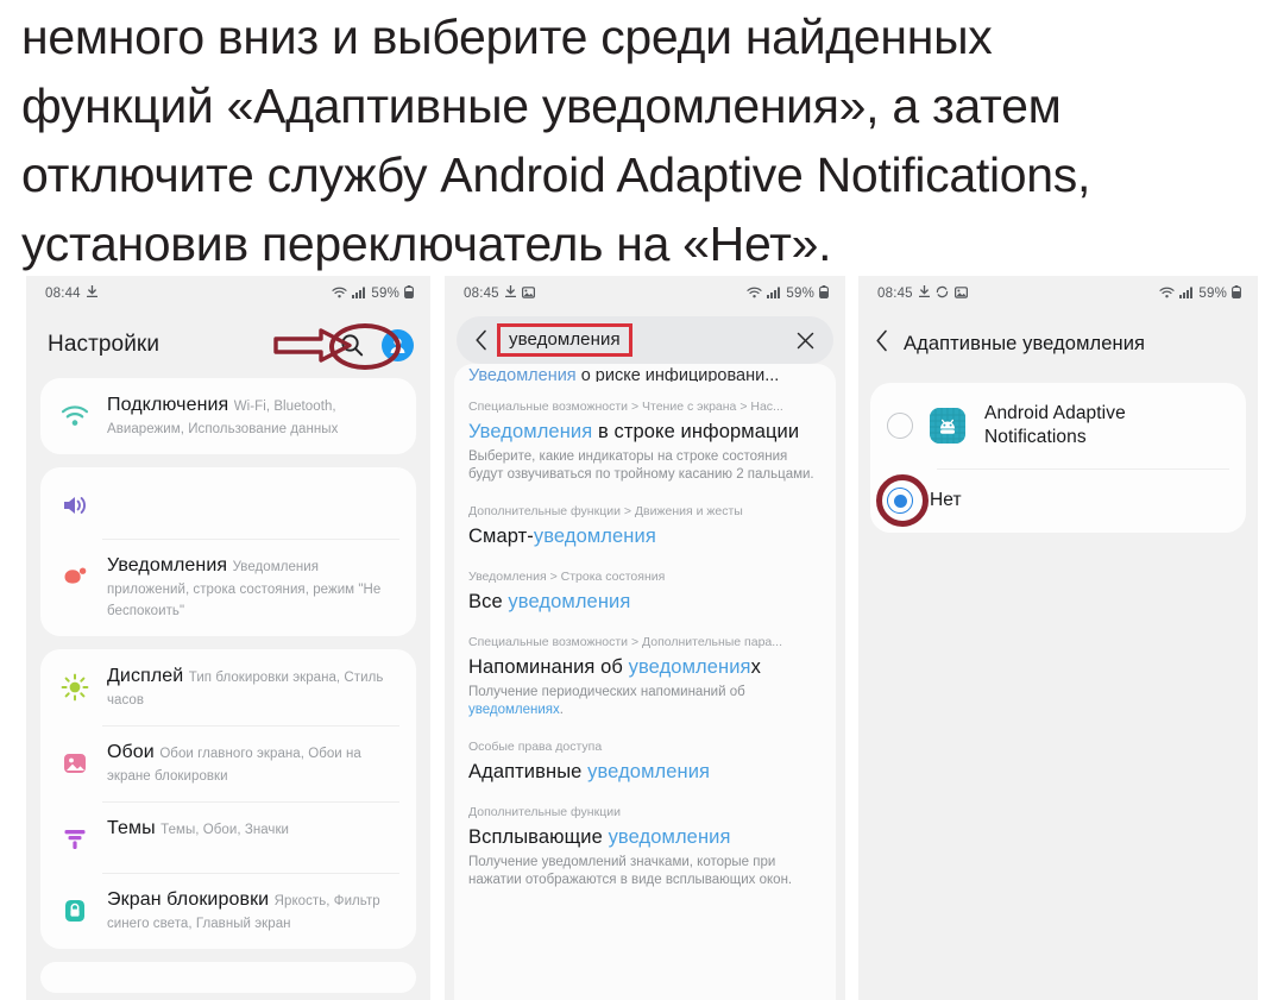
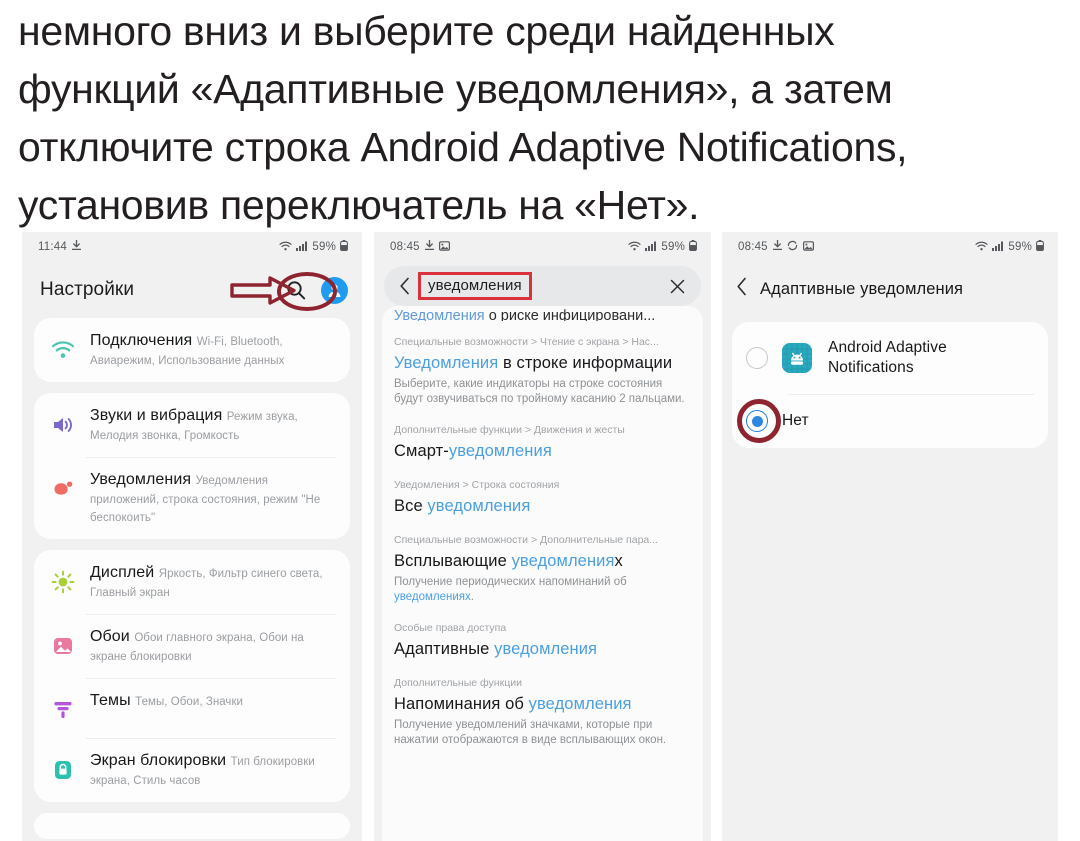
  немного вниз и выберите среди найденных
  функций «Адаптивные уведомления», а затем
- отключите службу Android Adaptive Notifications,
+ отключите строка Android Adaptive Notifications,
  установив переключатель на «Нет».
- 08:44
+ 11:44
  59%
  Настройки
  Подключения Wi-Fi, Bluetooth, Авиарежим, Использование данных
+ Звуки и вибрация Режим звука, Мелодия звонка, Громкость
  Уведомления Уведомления приложений, строка состояния, режим "Не беспокоить"
- Дисплей Тип блокировки экрана, Стиль часов
+ Дисплей Яркость, Фильтр синего света, Главный экран
  Обои Обои главного экрана, Обои на экране блокировки
  Темы Темы, Обои, Значки
- Экран блокировки Яркость, Фильтр синего света, Главный экран
+ Экран блокировки Тип блокировки экрана, Стиль часов
  08:45
  59%
  уведомления
  Уведомления о риске инфицировани...
  Специальные возможности > Чтение с экрана > Нас...
  Уведомления в строке информации
  Выберите, какие индикаторы на строке состояния будут озвучиваться по тройному касанию 2 пальцами.
  Дополнительные функции > Движения и жесты
  Смарт-уведомления
  Уведомления > Строка состояния
  Все уведомления
  Специальные возможности > Дополнительные пара...
- Напоминания об уведомлениях
+ Всплывающие уведомлениях
  Получение периодических напоминаний об уведомлениях.
  Особые права доступа
  Адаптивные уведомления
  Дополнительные функции
- Всплывающие уведомления
+ Напоминания об уведомления
  Получение уведомлений значками, которые при нажатии отображаются в виде всплывающих окон.
  08:45
  59%
  Адаптивные уведомления
  Android Adaptive
  Notifications
  Нет
